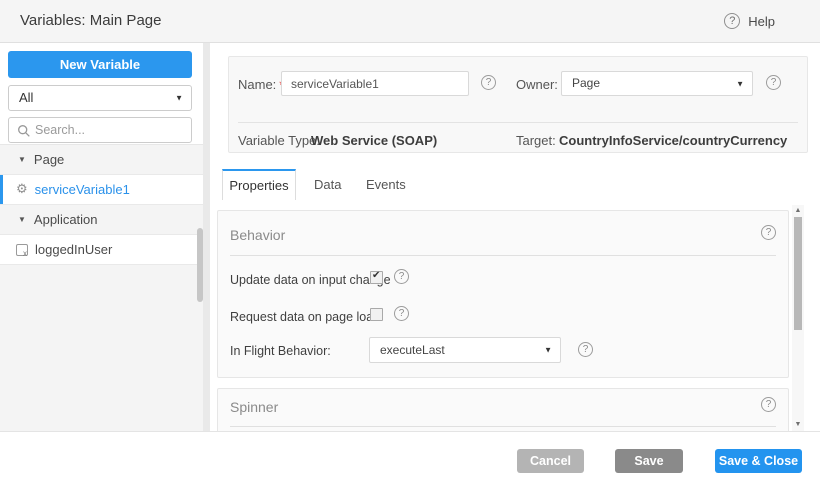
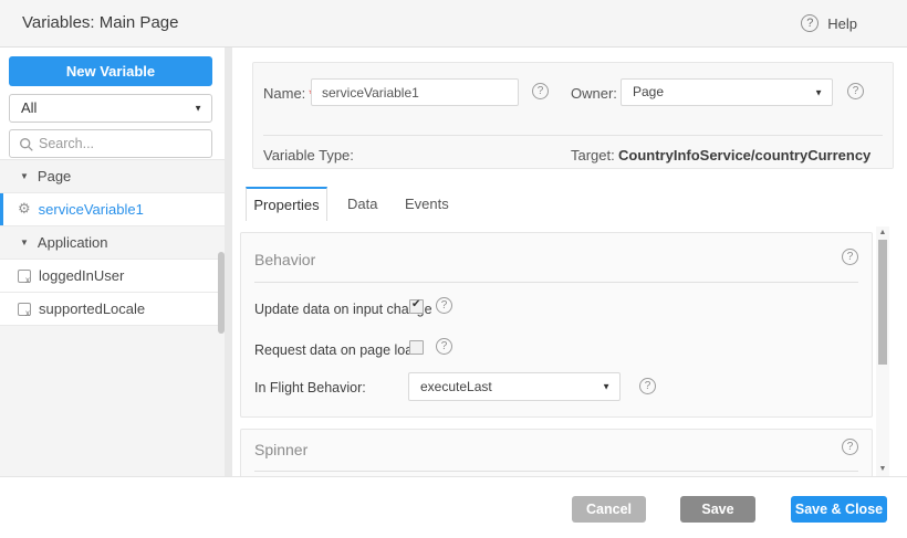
  Variables: Main Page
  ?
  Help
  New Variable
  All
  ▼
  Search...
  ▼
  Page
  ⚙
  serviceVariable1
  ▼
  Application
  loggedInUser
+ supportedLocale
  Name:
  serviceVariable1
  ?
  Owner:
  Page
  ▼
  ?
  Variable Type:
- Web Service (SOAP)
  Target:
  CountryInfoService/countryCurrency
  Properties
  Data
  Events
  Behavior
  ?
  Update data on input chae
  ?
  Request data on page lo
  ?
  In Flight Behavior:
  executeLast
  ▼
  ?
  Spinner
  ?
  Cancel
  Save
  Save & Close
